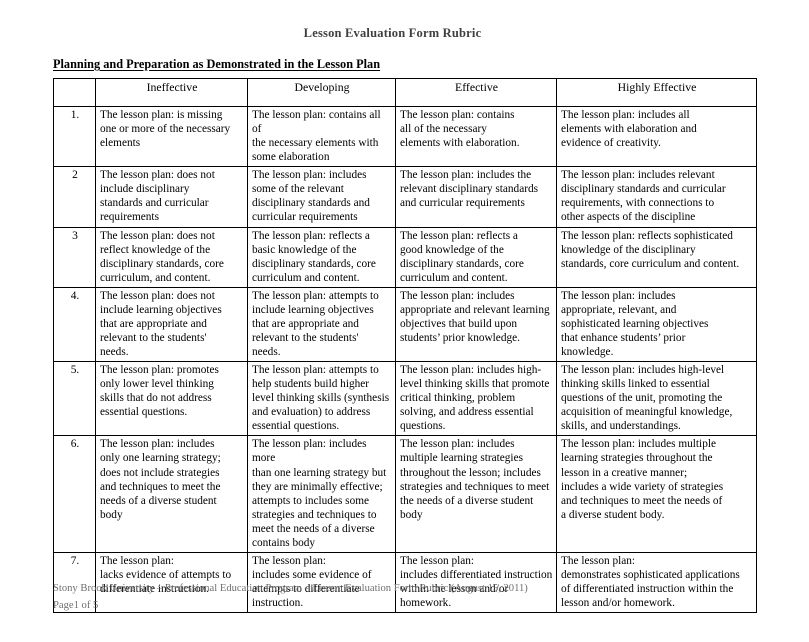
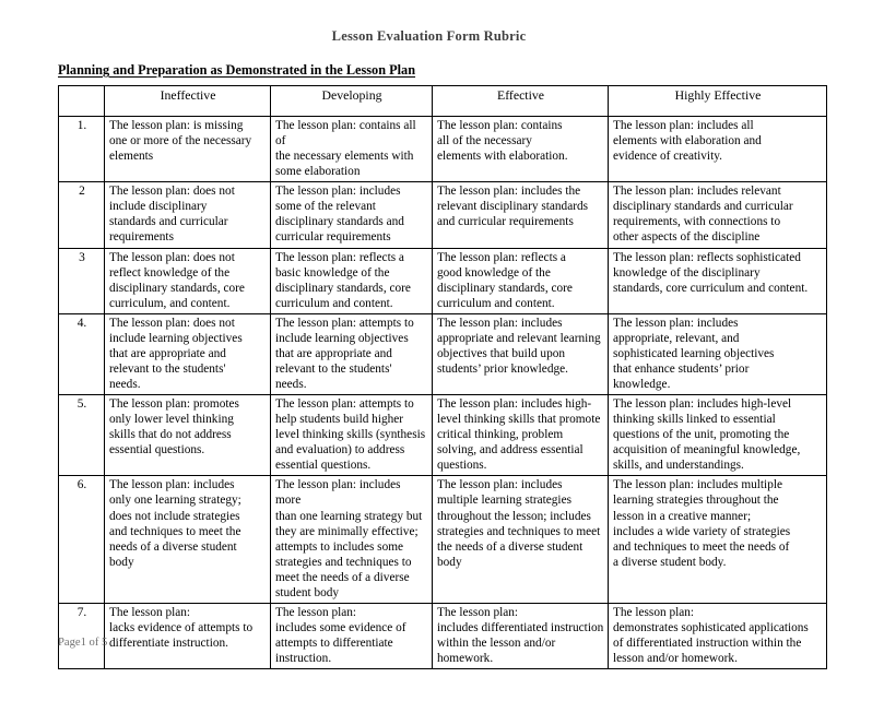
  Lesson Evaluation Form Rubric
  Planning and Preparation as Demonstrated in the Lesson Plan
  	Ineffective	Developing	Effective	Highly Effective
  1.	The lesson plan: is missing one or more of the necessary elements	The lesson plan: contains all of the necessary elements with some elaboration	The lesson plan: contains all of the necessary elements with elaboration.	The lesson plan: includes all elements with elaboration and evidence of creativity.
  2	The lesson plan: does not include disciplinary standards and curricular requirements	The lesson plan: includes some of the relevant disciplinary standards and curricular requirements	The lesson plan: includes the relevant disciplinary standards and curricular requirements	The lesson plan: includes relevant disciplinary standards and curricular requirements, with connections to other aspects of the discipline
  3	The lesson plan: does not reflect knowledge of the disciplinary standards, core curriculum, and content.	The lesson plan: reflects a basic knowledge of the disciplinary standards, core curriculum and content.	The lesson plan: reflects a good knowledge of the disciplinary standards, core curriculum and content.	The lesson plan: reflects sophisticated knowledge of the disciplinary standards, core curriculum and content.
  4.	The lesson plan: does not include learning objectives that are appropriate and relevant to the students' needs.	The lesson plan: attempts to include learning objectives that are appropriate and relevant to the students' needs.	The lesson plan: includes appropriate and relevant learning objectives that build upon students’ prior knowledge.	The lesson plan: includes appropriate, relevant, and sophisticated learning objectives that enhance students’ prior knowledge.
  5.	The lesson plan: promotes only lower level thinking skills that do not address essential questions.	The lesson plan: attempts to help students build higher level thinking skills (synthesis and evaluation) to address essential questions.	The lesson plan: includes high- level thinking skills that promote critical thinking, problem solving, and address essential questions.	The lesson plan: includes high-level thinking skills linked to essential questions of the unit, promoting the acquisition of meaningful knowledge, skills, and understandings.
- 6.	The lesson plan: includes only one learning strategy; does not include strategies and techniques to meet the needs of a diverse student body	The lesson plan: includes more than one learning strategy but they are minimally effective; attempts to includes some strategies and techniques to meet the needs of a diverse contains body	The lesson plan: includes multiple learning strategies throughout the lesson; includes strategies and techniques to meet the needs of a diverse student body	The lesson plan: includes multiple learning strategies throughout the lesson in a creative manner; includes a wide variety of strategies and techniques to meet the needs of a diverse student body.
+ 6.	The lesson plan: includes only one learning strategy; does not include strategies and techniques to meet the needs of a diverse student body	The lesson plan: includes more than one learning strategy but they are minimally effective; attempts to includes some strategies and techniques to meet the needs of a diverse student body	The lesson plan: includes multiple learning strategies throughout the lesson; includes strategies and techniques to meet the needs of a diverse student body	The lesson plan: includes multiple learning strategies throughout the lesson in a creative manner; includes a wide variety of strategies and techniques to meet the needs of a diverse student body.
  7.	The lesson plan: lacks evidence of attempts to differentiate instruction.	The lesson plan: includes some evidence of attempts to differentiate instruction.	The lesson plan: includes differentiated instruction within the lesson and/or homework.	The lesson plan: demonstrates sophisticated applications of differentiated instruction within the lesson and/or homework.
- Stony Brook University – Professional Education Program – Lesson Evaluation Form Rubric (August 15, 2011)
  Page1 of 5
